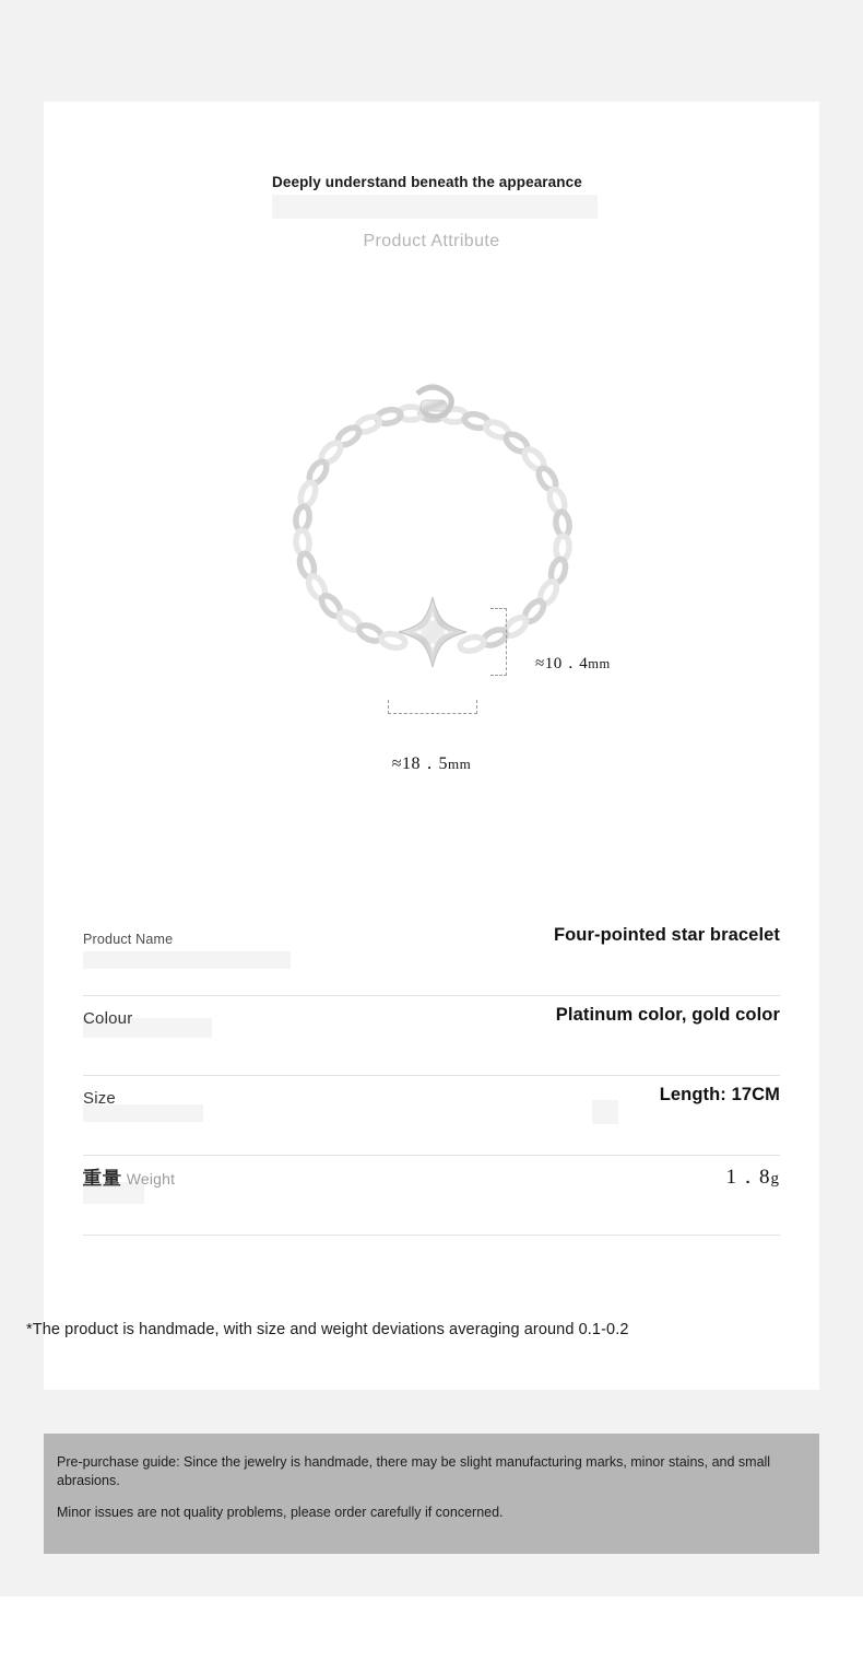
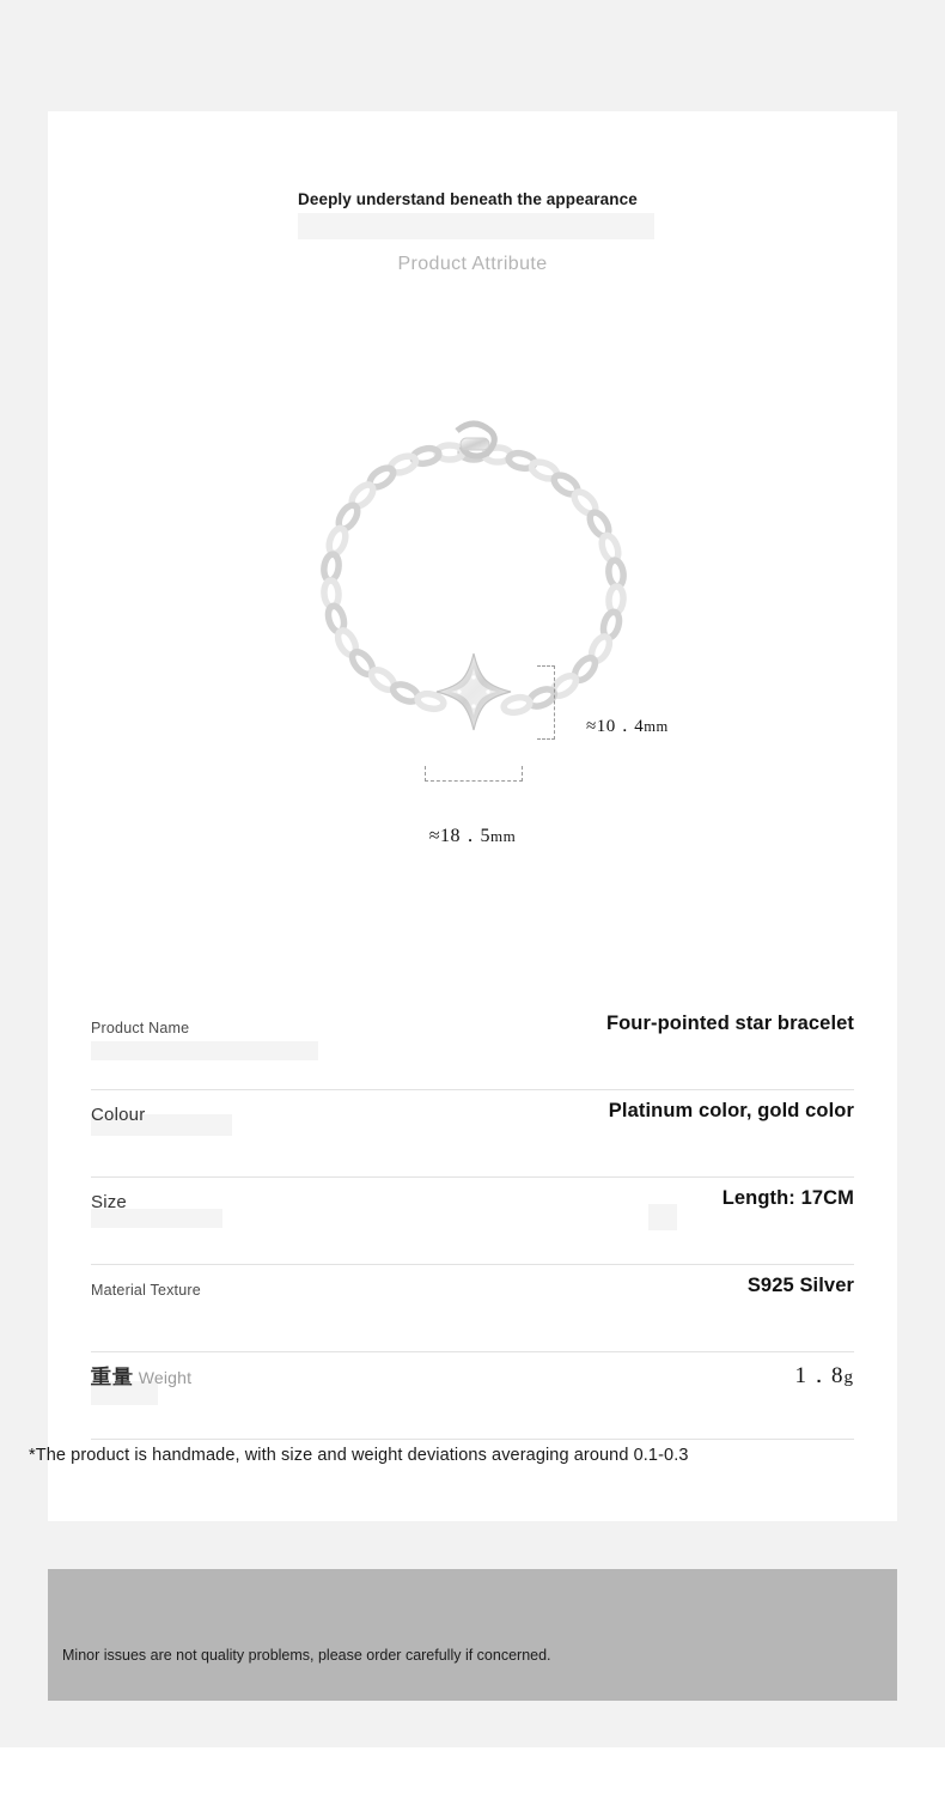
  Deeply understand beneath the appearance
  Product Attribute
  ≈10．4mm
  ≈18．5mm
  Product Name
  Four-pointed star bracelet
  Colour
  Platinum color, gold color
  Size
  Length: 17CM
+ Material Texture
+ S925 Silver
  重量 Weight
  1．8g
- *The product is handmade, with size and weight deviations averaging around 0.1-0.2
+ *The product is handmade, with size and weight deviations averaging around 0.1-0.3
- Pre-purchase guide: Since the jewelry is handmade, there may be slight manufacturing marks, minor stains, and small abrasions.
  Minor issues are not quality problems, please order carefully if concerned.
